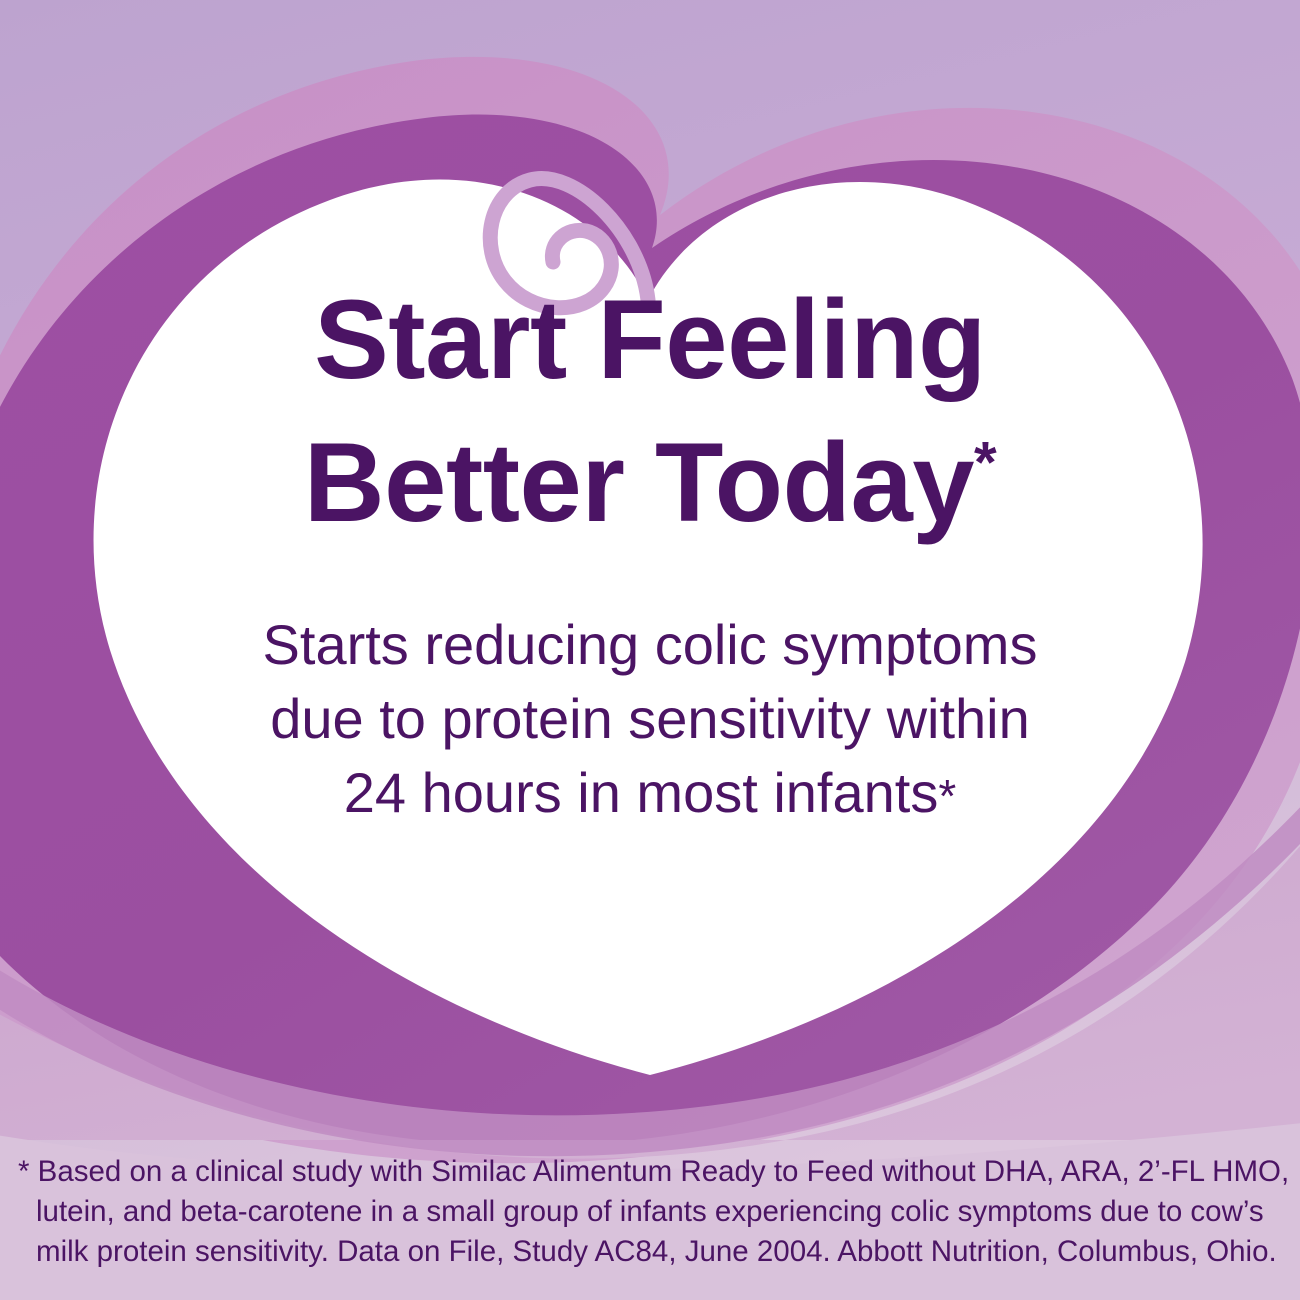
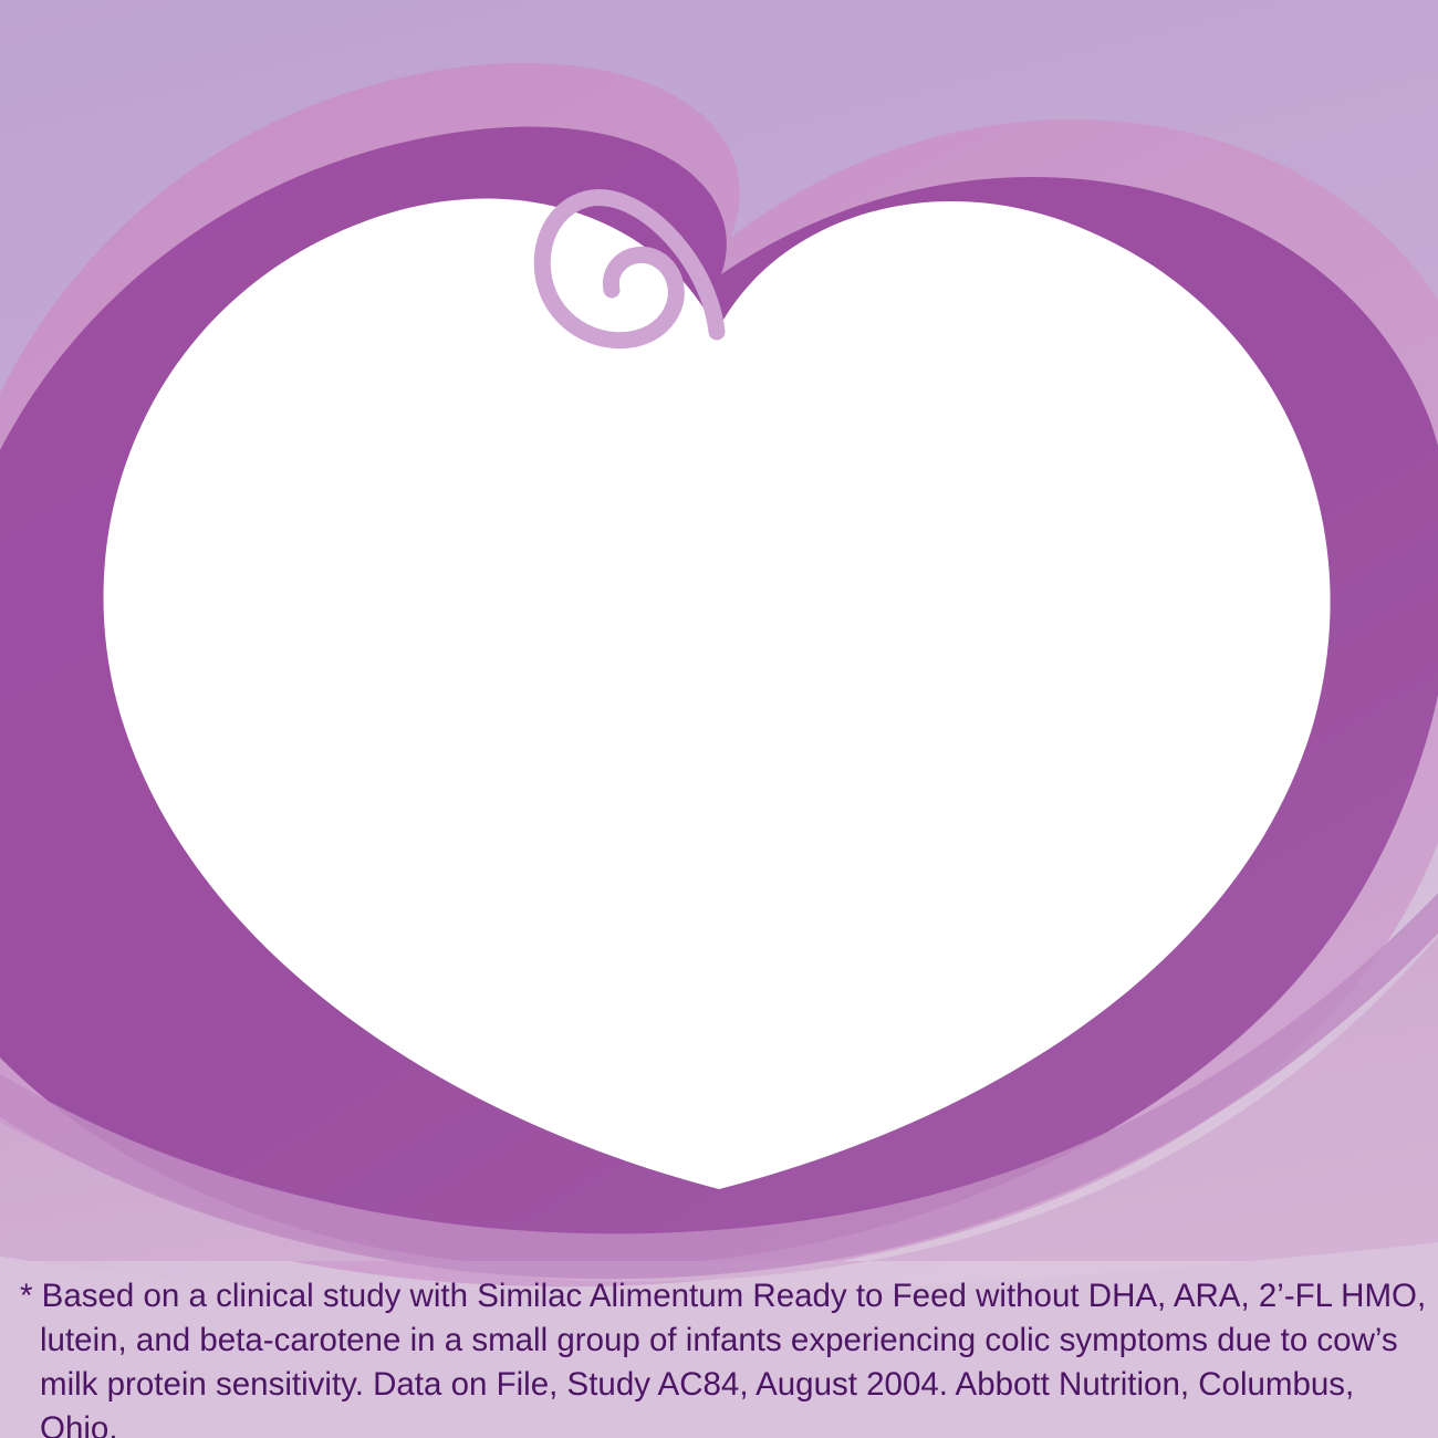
- Start Feeling
- Better Today*
- Starts reducing colic symptoms
- due to protein sensitivity within
- 24 hours in most infants*
- * Based on a clinical study with Similac Alimentum Ready to Feed without DHA, ARA, 2’-FL HMO, lutein, and beta-carotene in a small group of infants experiencing colic symptoms due to cow’s milk protein sensitivity. Data on File, Study AC84, June 2004. Abbott Nutrition, Columbus, Ohio.
+ * Based on a clinical study with Similac Alimentum Ready to Feed without DHA, ARA, 2’-FL HMO, lutein, and beta-carotene in a small group of infants experiencing colic symptoms due to cow’s milk protein sensitivity. Data on File, Study AC84, August 2004. Abbott Nutrition, Columbus, Ohio.
